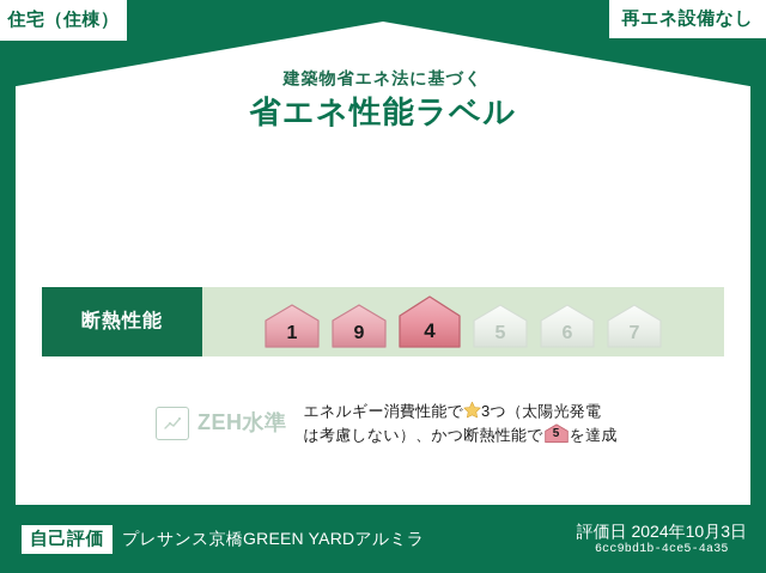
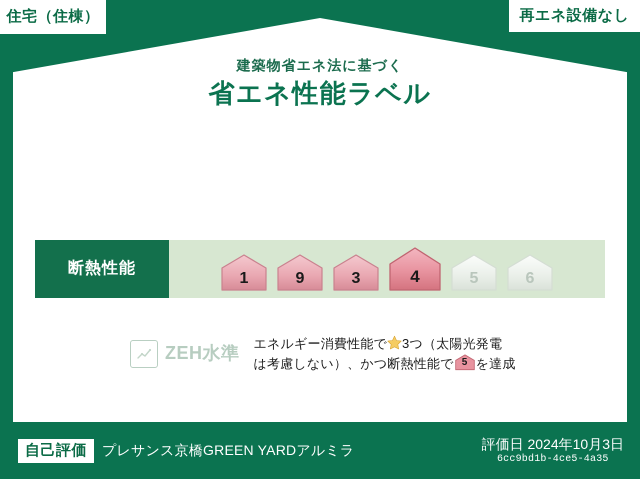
  住宅（住棟）
  再エネ設備なし
  建築物省エネ法に基づく
  省エネ性能ラベル
  断熱性能
  1
  9
+ 3
  4
  5
  6
- 7
  ZEH水準
  エネルギー消費性能で 3つ（太陽光発電
  は考慮しない）、かつ断熱性能で
  5
  を達成
  自己評価
  プレサンス京橋GREEN YARDアルミラ
  評価日 2024年10月3日
  6cc9bd1b-4ce5-4a35
